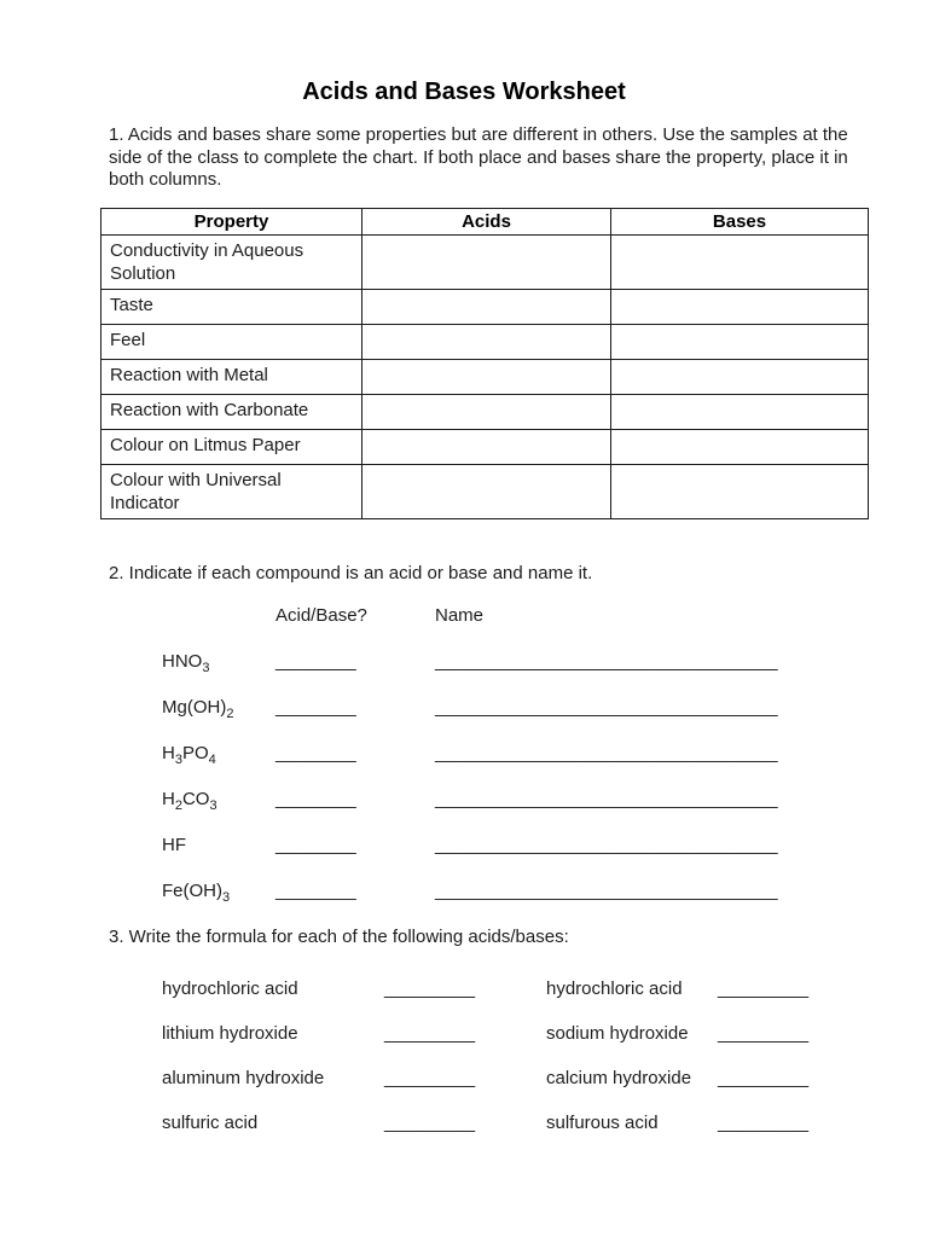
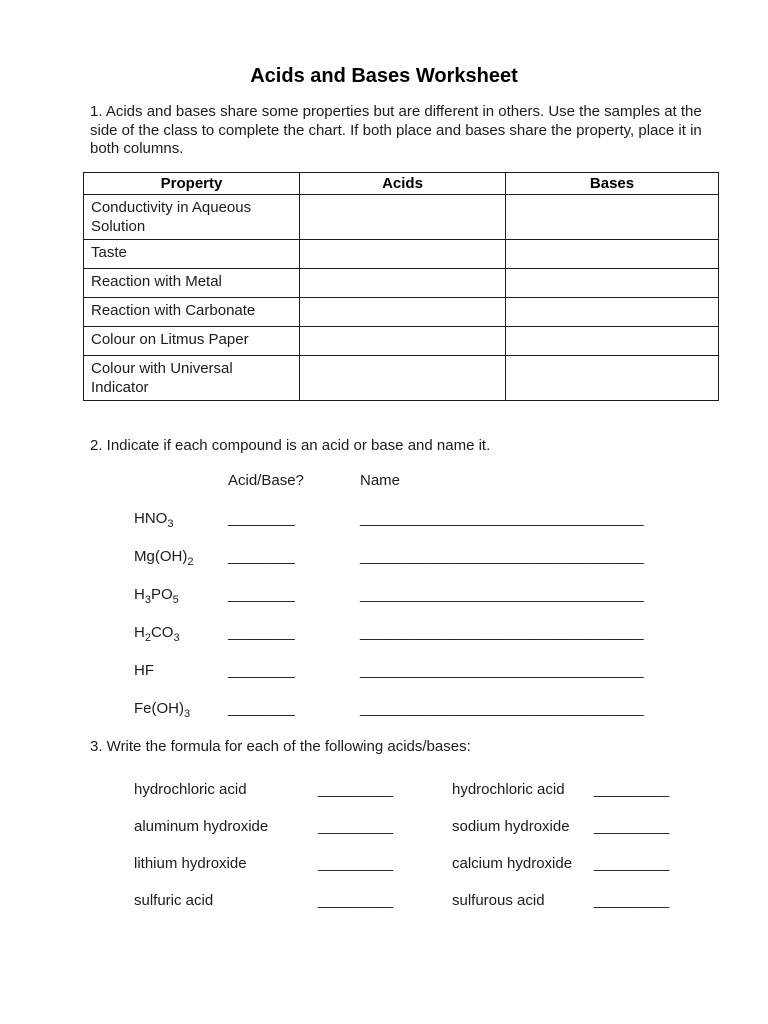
  Acids and Bases Worksheet
  1. Acids and bases share some properties but are different in others. Use the samples at the side of the class to complete the chart. If both place and bases share the property, place it in both columns.
  Property	Acids	Bases
  Conductivity in Aqueous Solution
  Taste
- Feel
  Reaction with Metal
  Reaction with Carbonate
  Colour on Litmus Paper
  Colour with Universal Indicator
  2. Indicate if each compound is an acid or base and name it.
  Acid/Base?
  Name
  HNO3
  ________
  __________________________________
  Mg(OH)2
  ________
  __________________________________
- H3PO4
+ H3PO5
  ________
  __________________________________
  H2CO3
  ________
  __________________________________
  HF
  ________
  __________________________________
  Fe(OH)3
  ________
  __________________________________
  3. Write the formula for each of the following acids/bases:
  hydrochloric acid
  _________
  hydrochloric acid
  _________
- lithium hydroxide
+ aluminum hydroxide
  _________
  sodium hydroxide
  _________
- aluminum hydroxide
+ lithium hydroxide
  _________
  calcium hydroxide
  _________
  sulfuric acid
  _________
  sulfurous acid
  _________
